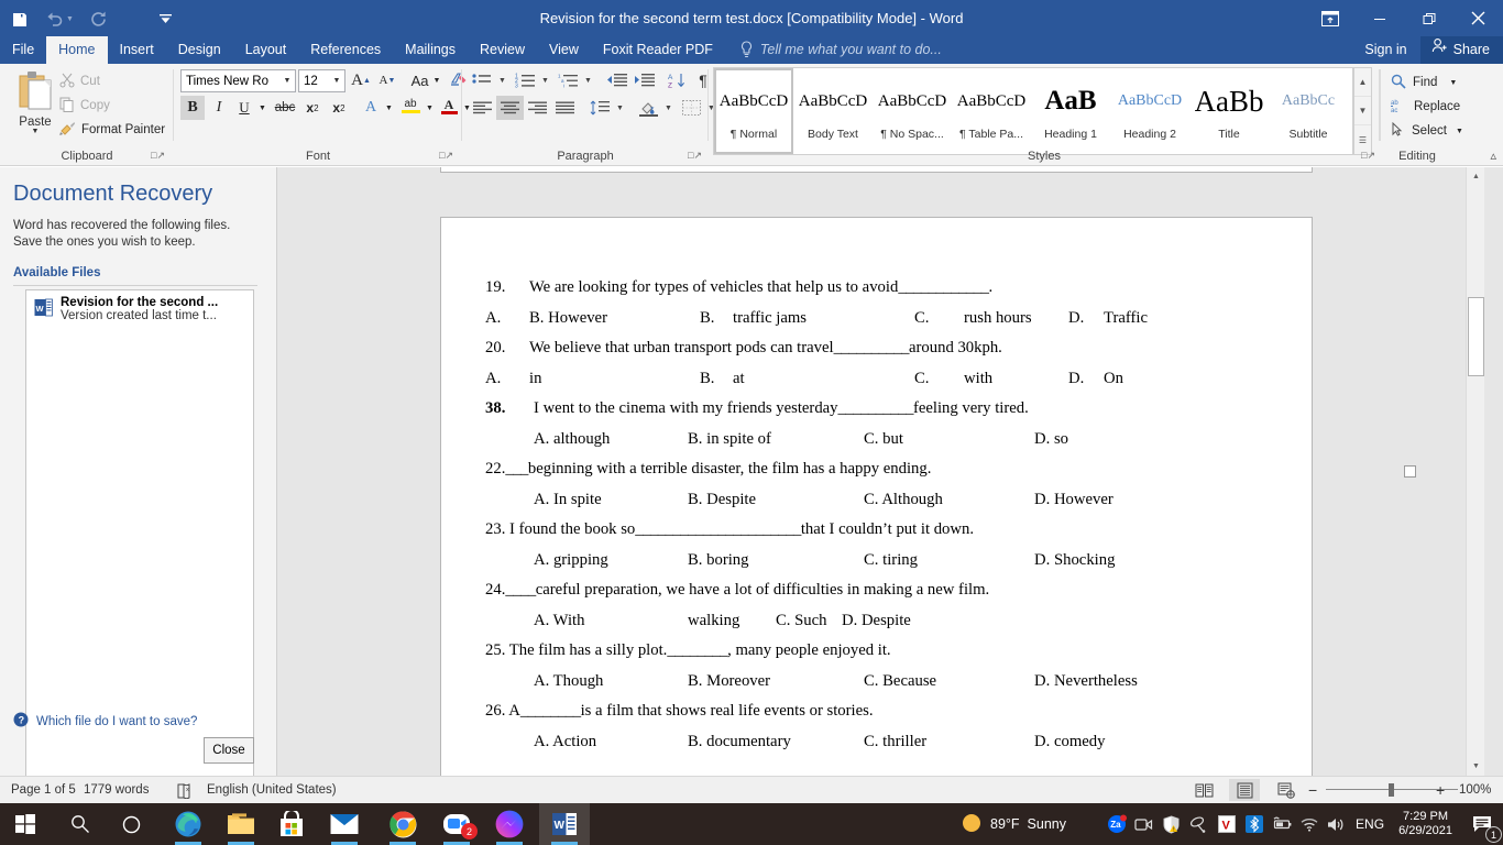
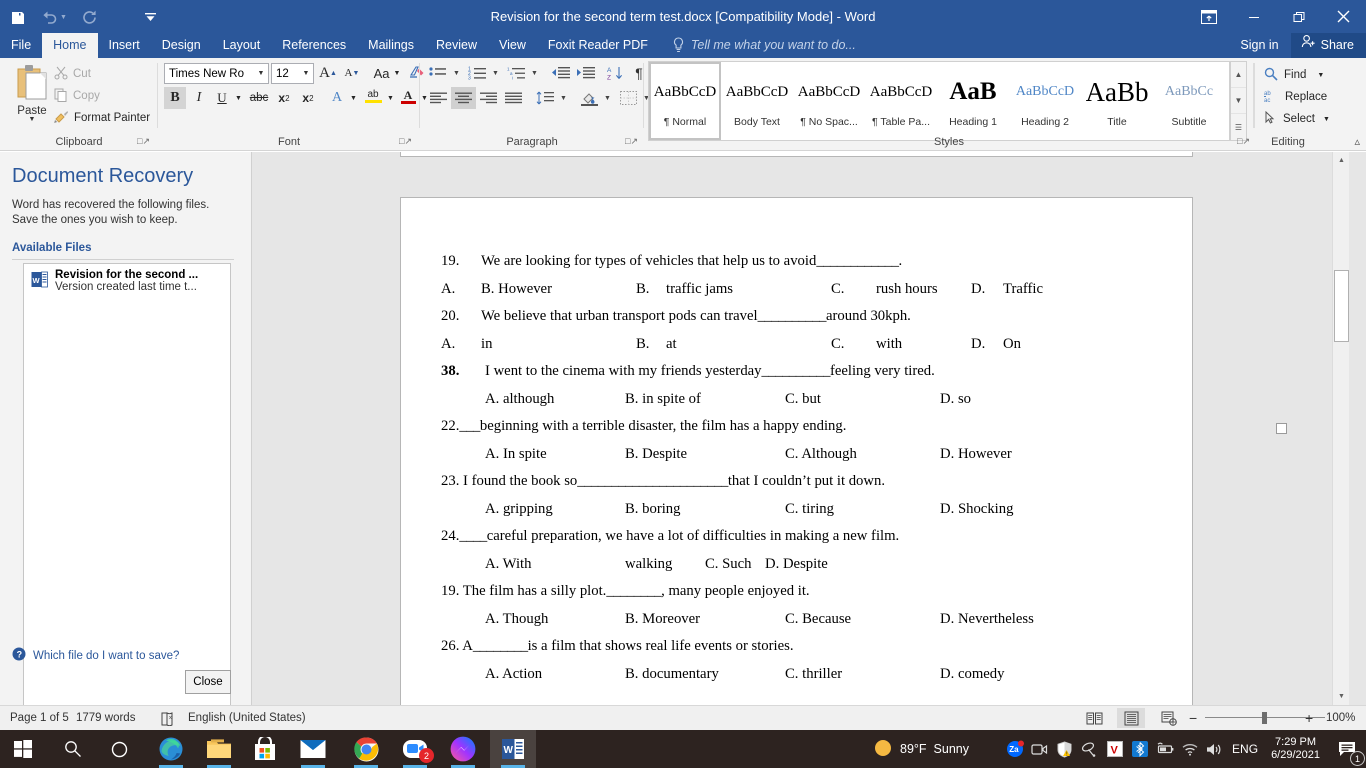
  Revision for the second term test.docx [Compatibility Mode] - Word
  File
  Home
  Insert
  Design
  Layout
  References
  Mailings
  Review
  View
  Foxit Reader PDF
  Tell me what you want to do...
  Sign in
  Share
  Paste
  Cut
  Copy
  Format Painter
  Clipboard
  □↗
  Times New Ro
  12
  A
  A
  Aa
  B
  I
  U
  abc
  x
  2
  x
  2
  A
  ab
  A
  Font
  □↗
  ¶
  Paragraph
  □↗
  AaBbCcD
  ¶ Normal
  AaBbCcD
  Body Text
  AaBbCcD
  ¶ No Spac...
  AaBbCcD
  ¶ Table Pa...
  AaB
  Heading 1
  AaBbCcD
  Heading 2
  AaBb
  Title
  AaBbCc
  Subtitle
  ▲
  ▼
  ☰
  Styles
  □↗
  Find
  Replace
  Select
  Editing
  ▵
  Document Recovery
  Word has recovered the following files. Save the ones you wish to keep.
  Available Files
  W
  Revision for the second ...
  Version created last time t...
  ?
  Which file do I want to save?
  Close
  19.
  We are looking for types of vehicles that help us to avoid
  ____________
  .
  A.
  B. However
  B.
  traffic jams
  C.
  rush hours
  D.
  Traffic
  20.
  We believe that urban transport pods can travel
  __________
  around 30kph.
  A.
  in
  B.
  at
  C.
  with
  D.
  On
  38.
  I went to the cinema with my friends yesterday
  __________
  feeling very tired.
  A. although
  B. in spite of
  C. but
  D. so
  22.
  ___
  beginning with a terrible disaster, the film has a happy ending.
  A. In spite
  B. Despite
  C. Although
  D. However
  23. I found the book so
  ______________________
  that I couldn’t put it down.
  A. gripping
  B. boring
  C. tiring
  D. Shocking
  24.
  ____
  careful preparation, we have a lot of difficulties in making a new film.
  A. With
  walking
  C. Such
  D. Despite
- 25. The film has a silly plot.
+ 19. The film has a silly plot.
  ________
  , many people enjoyed it.
  A. Though
  B. Moreover
  C. Because
  D. Nevertheless
  26. A
  ________
  is a film that shows real life events or stories.
  A. Action
  B. documentary
  C. thriller
  D. comedy
  Page 1 of 5
  1779 words
  English (United States)
  −
  +
  100%
  2
  W
  89°F
  Sunny
  Za
  V
  ENG
  7:29 PM
  6/29/2021
  1
